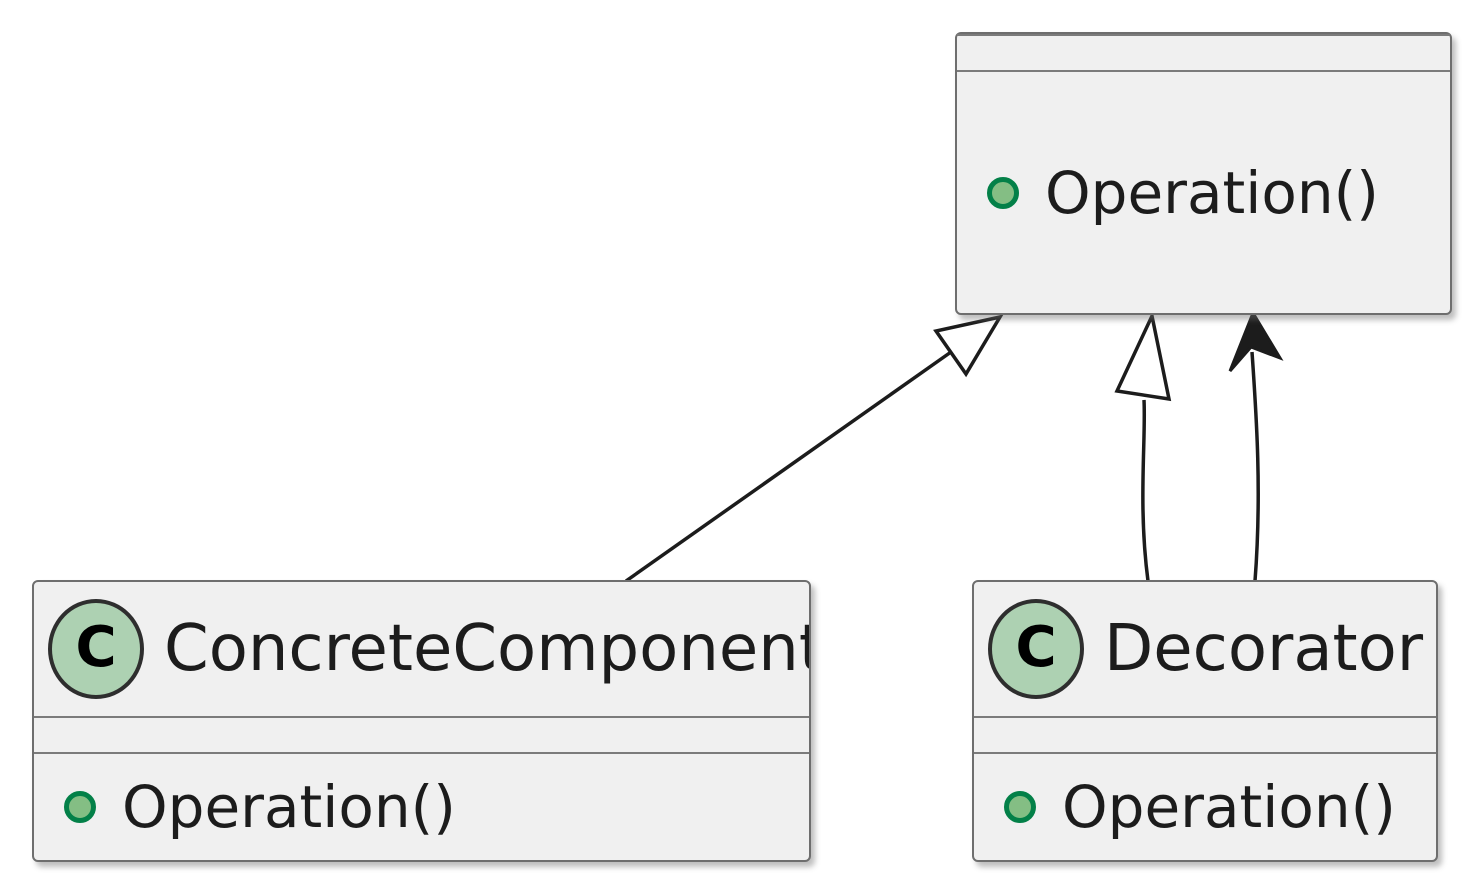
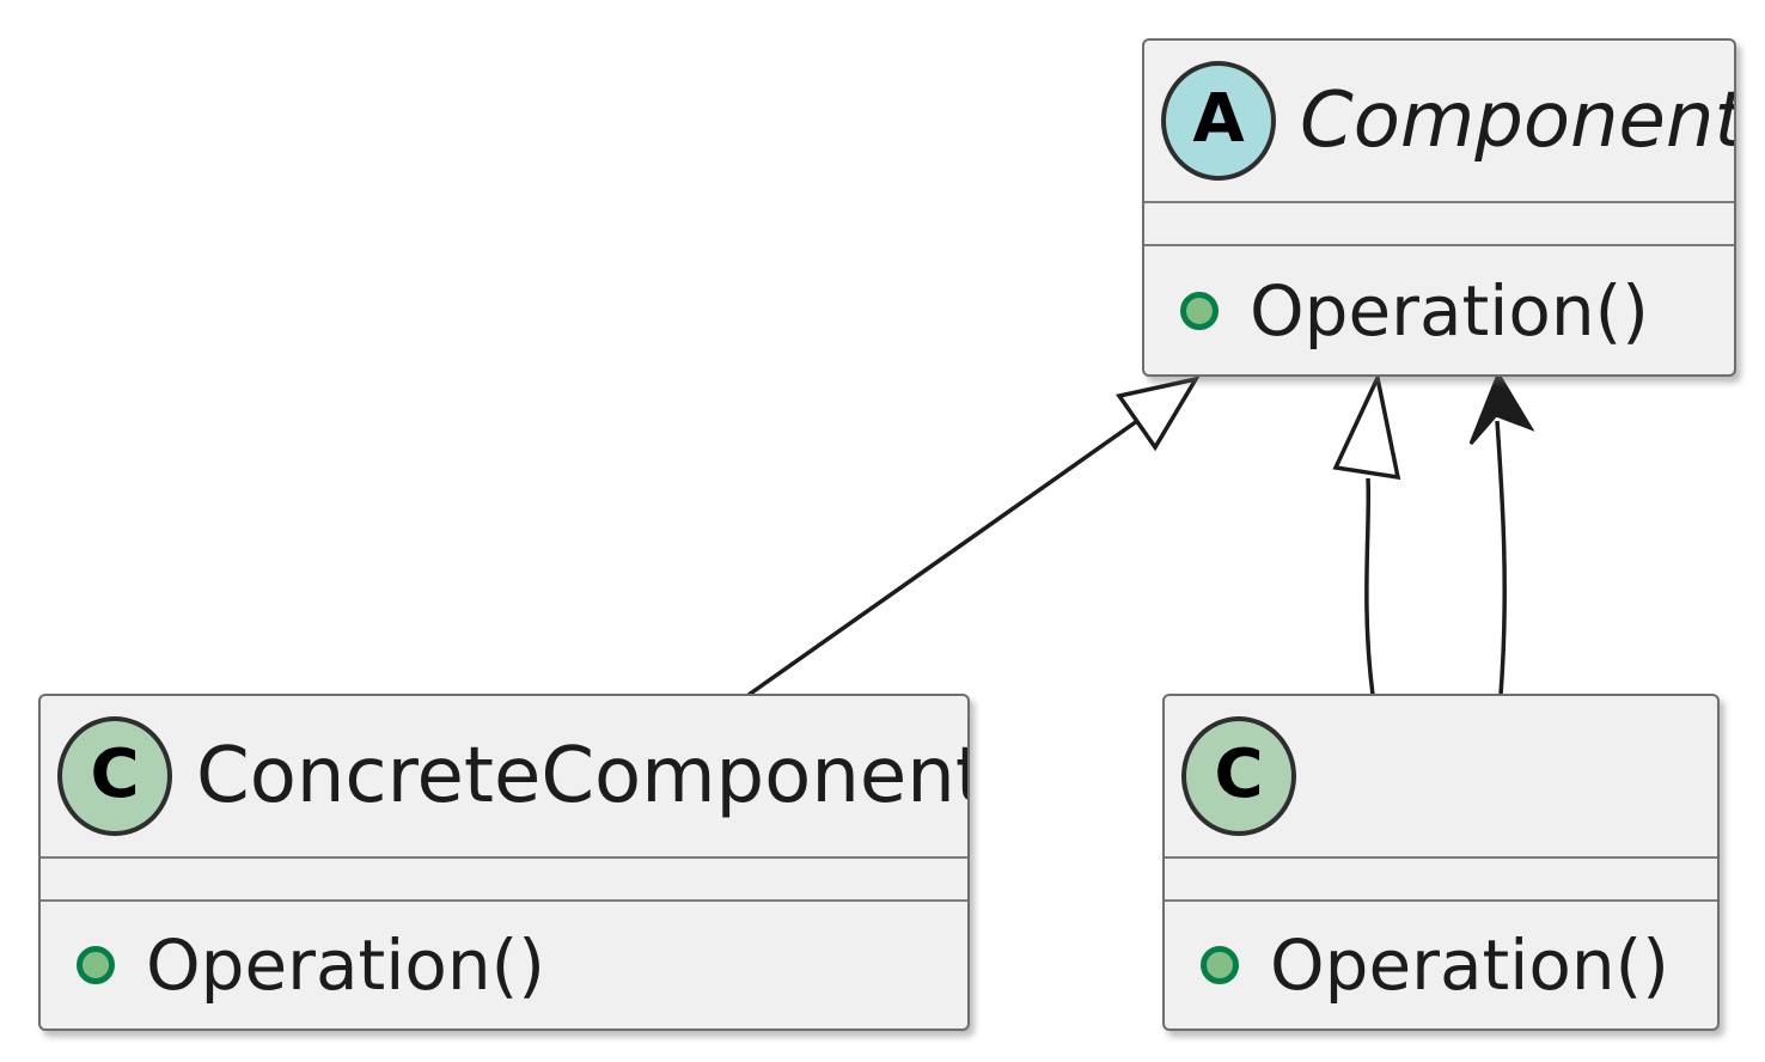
+ A
+ Component
  Operation()
  C
  ConcreteComponen
  Operation()
  C
- Decorator
  Operation()
